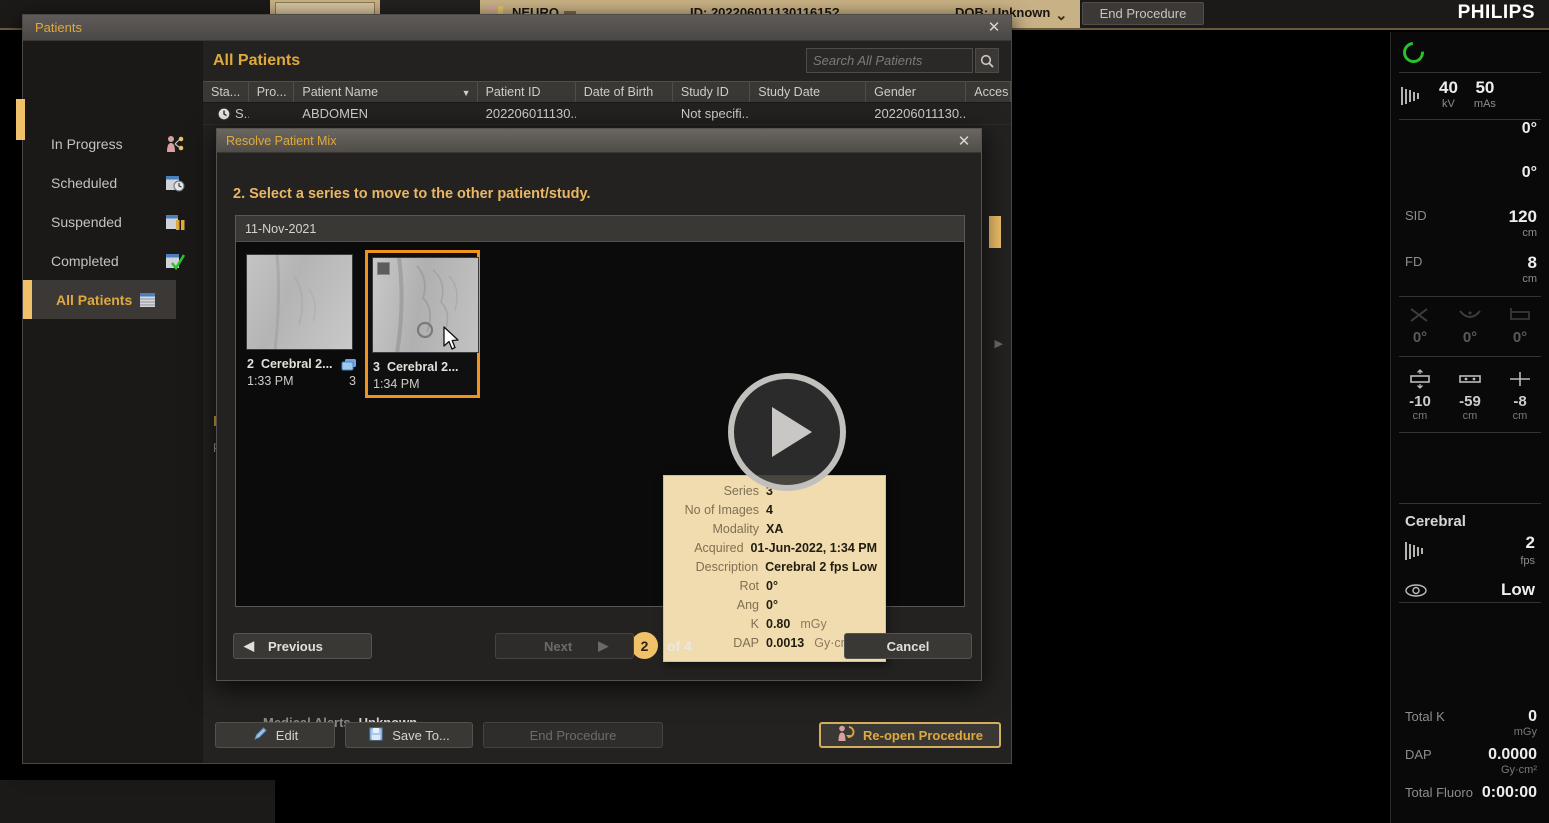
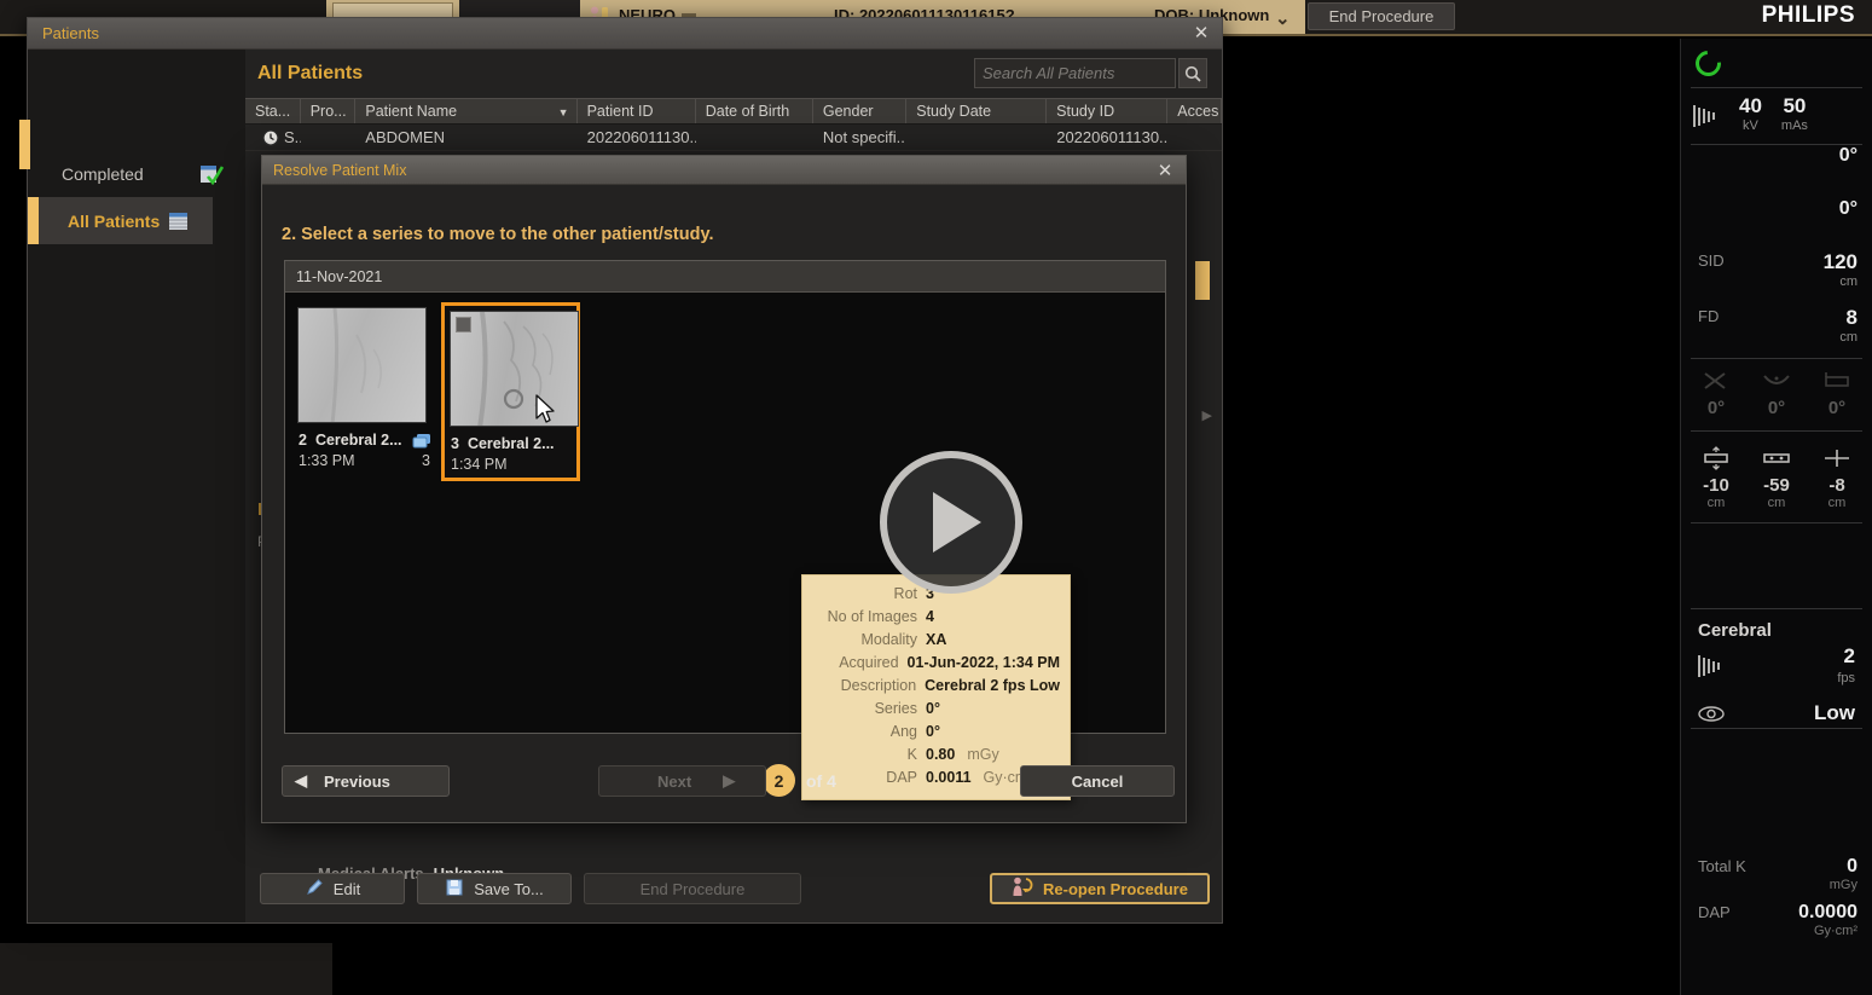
  NEURO
  ID: 20220601113011615?
  DOB: Unknown
  ⌄
  End Procedure
  PHILIPS
  40
  kV
  50
  mAs
  0°
  0°
  SID
  120
  cm
  FD
  8
  cm
  0°
  0°
  0°
  -10
  cm
  -59
  cm
  -8
  cm
  Cerebral
  2
  fps
  Low
  Total K
  0
  mGy
  DAP
  0.0000
  Gy·cm²
- Total Fluoro
- 0:00:00
  Patients
  ✕
- In Progress
- Scheduled
- Suspended
  Completed
  All Patients
  All Patients
  Search All Patients
  Sta...
  Pro...
  Patient Name
  ▼
  Patient ID
  Date of Birth
- Study ID
+ Gender
  Study Date
- Gender
+ Study ID
  Acces
  ABDOMEN
  202206011130.
  Not specifi..
  202206011130..
  ▶
  Edit
  Save To...
  End Procedure
  Re-open Procedure
  Resolve Patient Mix
  ✕
  2. Select a series to move to the other patient/study.
  11-Nov-2021
  2
  Cerebral 2...
  1:33 PM
  3
  3
  Cerebral 2...
  1:34 PM
- Series
+ Rot
  3
  No of Images
  4
  Modality
  XA
  Acquired
  01-Jun-2022, 1:34 PM
  Description
  Cerebral 2 fps Low
- Rot
+ Series
  0°
  Ang
  0°
  K
  0.80
  mGy
  DAP
- 0.0013
+ 0.0011
  ◀
  Previous
  2
  of 4
  Next
  ▶
  Cancel
